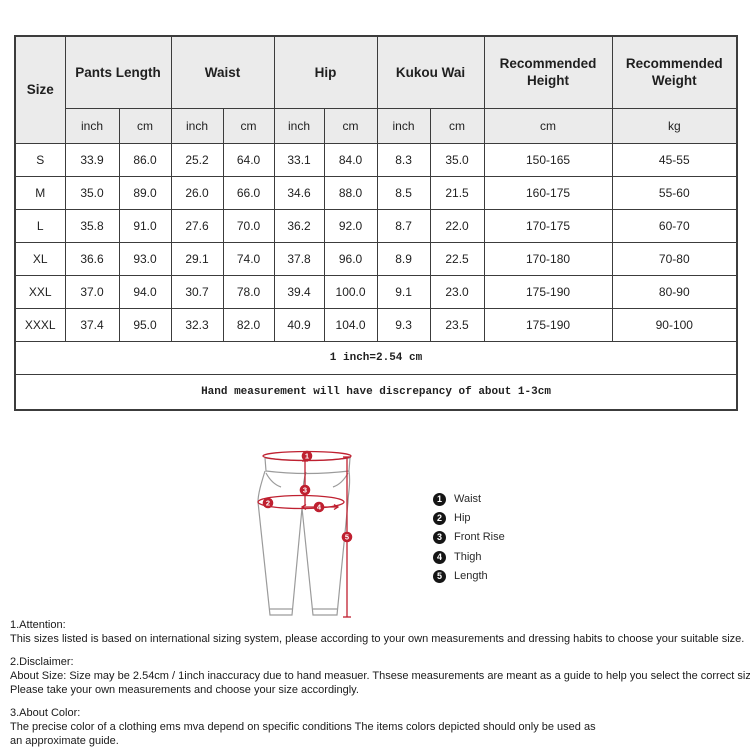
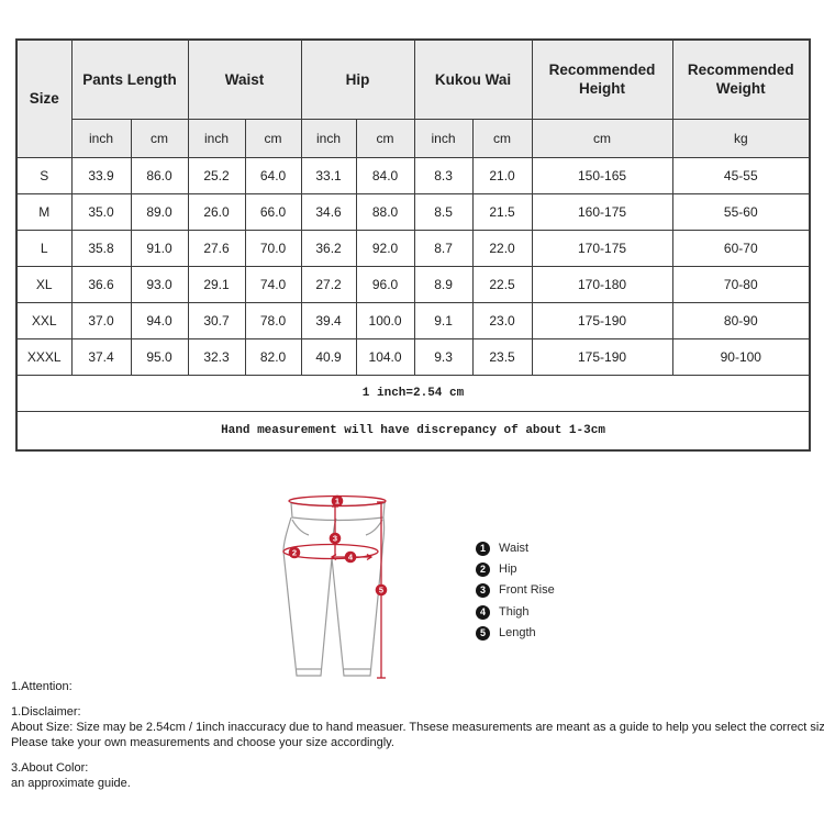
  Size	Pants Length	Waist	Hip	Kukou Wai	Recommended Height	Recommended Weight
  inch	cm	inch	cm	inch	cm	inch	cm	cm	kg
- S	33.9	86.0	25.2	64.0	33.1	84.0	8.3	35.0	150-165	45-55
+ S	33.9	86.0	25.2	64.0	33.1	84.0	8.3	21.0	150-165	45-55
  M	35.0	89.0	26.0	66.0	34.6	88.0	8.5	21.5	160-175	55-60
  L	35.8	91.0	27.6	70.0	36.2	92.0	8.7	22.0	170-175	60-70
- XL	36.6	93.0	29.1	74.0	37.8	96.0	8.9	22.5	170-180	70-80
+ XL	36.6	93.0	29.1	74.0	27.2	96.0	8.9	22.5	170-180	70-80
  XXL	37.0	94.0	30.7	78.0	39.4	100.0	9.1	23.0	175-190	80-90
  XXXL	37.4	95.0	32.3	82.0	40.9	104.0	9.3	23.5	175-190	90-100
  1 inch=2.54 cm
  Hand measurement will have discrepancy of about 1-3cm
  1
  2
  3
  4
  5
  1
  Waist
  2
  Hip
  3
  Front Rise
  4
  Thigh
  5
  Length
  1.Attention:
- This sizes listed is based on international sizing system, please according to your own measurements and dressing habits to choose your suitable size.
- 2.Disclaimer:
+ 1.Disclaimer:
  About Size: Size may be 2.54cm / 1inch inaccuracy due to hand measuer. Thsese measurements are meant as a guide to help you select the correct siz
  Please take your own measurements and choose your size accordingly.
  3.About Color:
- The precise color of a clothing ems mva depend on specific conditions The items colors depicted should only be used as
  an approximate guide.
